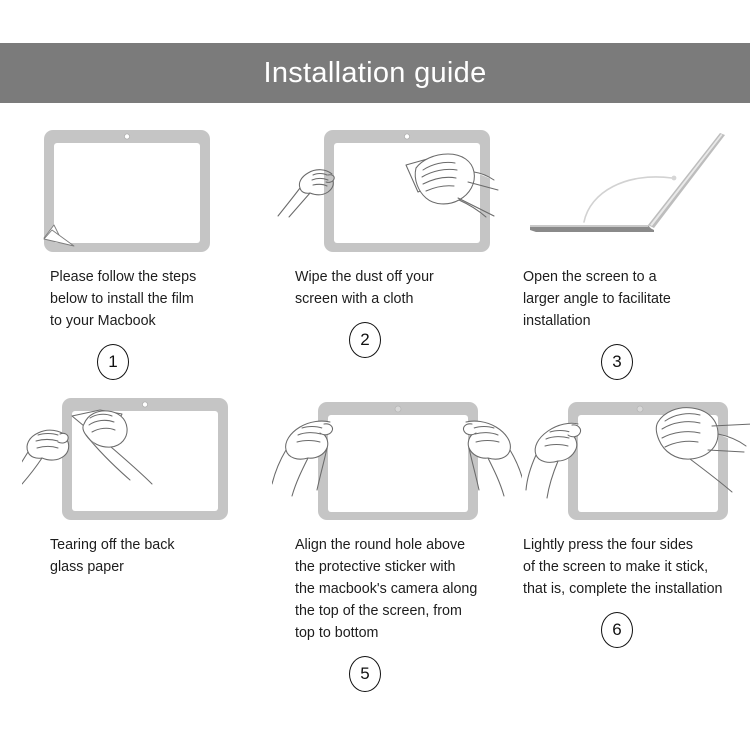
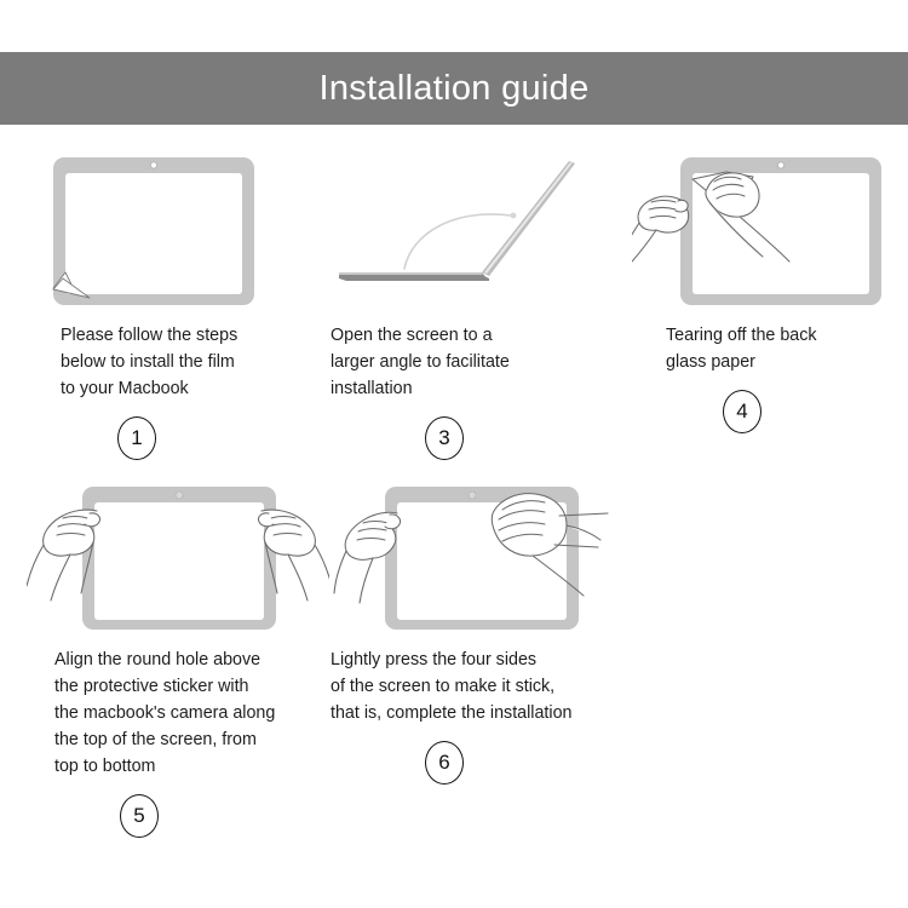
  Installation guide
  Please follow the steps
  below to install the film
  to your Macbook
  1
- Wipe the dust off your
- screen with a cloth
- 2
  Open the screen to a
  larger angle to facilitate
  installation
  3
  Tearing off the back
  glass paper
+ 4
  Align the round hole above
  the protective sticker with
  the macbook's camera along
  the top of the screen, from
  top to bottom
  5
  Lightly press the four sides
  of the screen to make it stick,
  that is, complete the installation
  6
